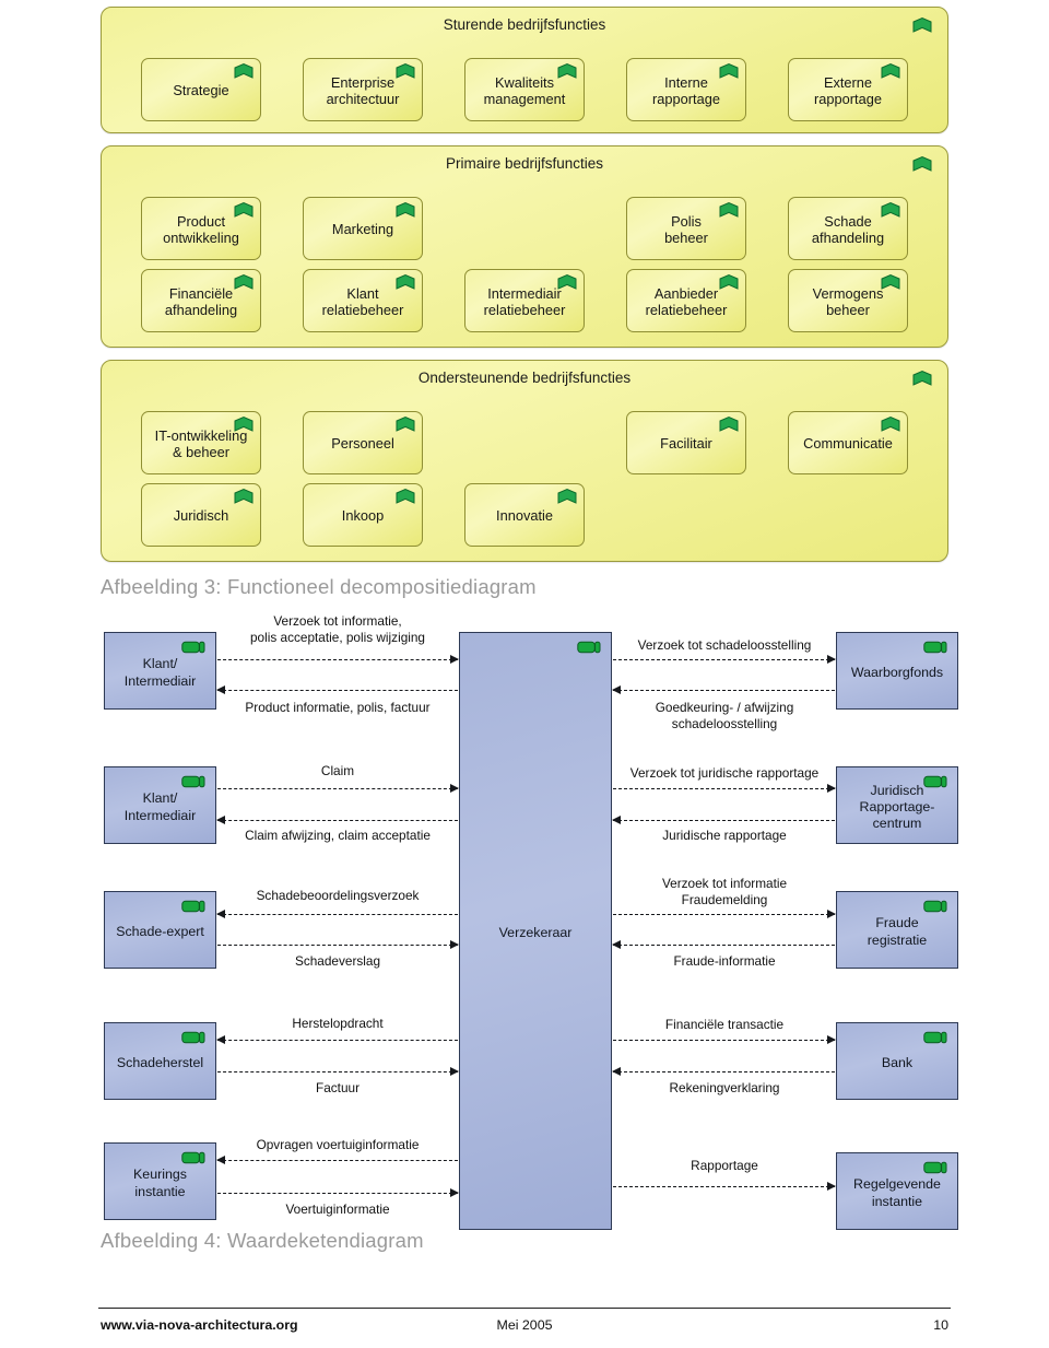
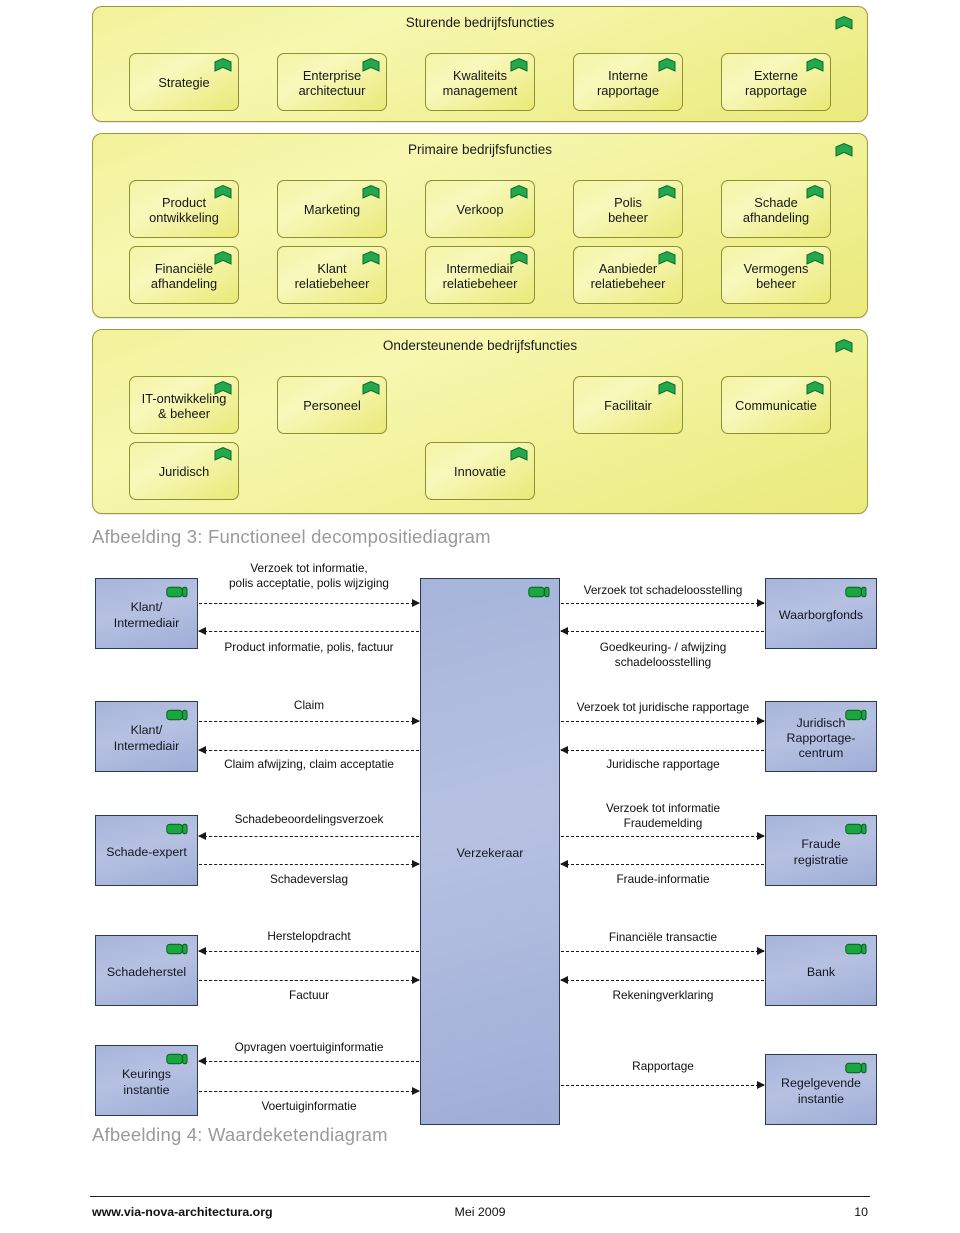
  Sturende bedrijfsfuncties
  Strategie
  Enterprise
  architectuur
  Kwaliteits
  management
  Interne
  rapportage
  Externe
  rapportage
  Primaire bedrijfsfuncties
  Product
  ontwikkeling
  Marketing
+ Verkoop
  Polis
  beheer
  Schade
  afhandeling
  Financiële
  afhandeling
  Klant
  relatiebeheer
  Intermediair
  relatiebeheer
  Aanbieder
  relatiebeheer
  Vermogens
  beheer
  Ondersteunende bedrijfsfuncties
  IT-ontwikkeling
  & beheer
  Personeel
  Facilitair
  Communicatie
  Juridisch
- Inkoop
  Innovatie
  Afbeelding 3: Functioneel decompositiediagram
  Verzekeraar
  Klant/
  Intermediair
  Verzoek tot informatie,
  polis acceptatie, polis wijziging
  Product informatie, polis, factuur
  Waarborgfonds
  Verzoek tot schadeloosstelling
  Goedkeuring- / afwijzing
  schadeloosstelling
  Klant/
  Intermediair
  Claim
  Claim afwijzing, claim acceptatie
  Juridisch
  Rapportage-
  centrum
  Verzoek tot juridische rapportage
  Juridische rapportage
  Schade-expert
  Schadebeoordelingsverzoek
  Schadeverslag
  Fraude
  registratie
  Verzoek tot informatie
  Fraudemelding
  Fraude-informatie
  Schadeherstel
  Herstelopdracht
  Factuur
  Bank
  Financiële transactie
  Rekeningverklaring
  Keurings
  instantie
  Opvragen voertuiginformatie
  Voertuiginformatie
  Regelgevende
  instantie
  Rapportage
  Afbeelding 4: Waardeketendiagram
  www.via-nova-architectura.org
- Mei 2005
+ Mei 2009
  10
